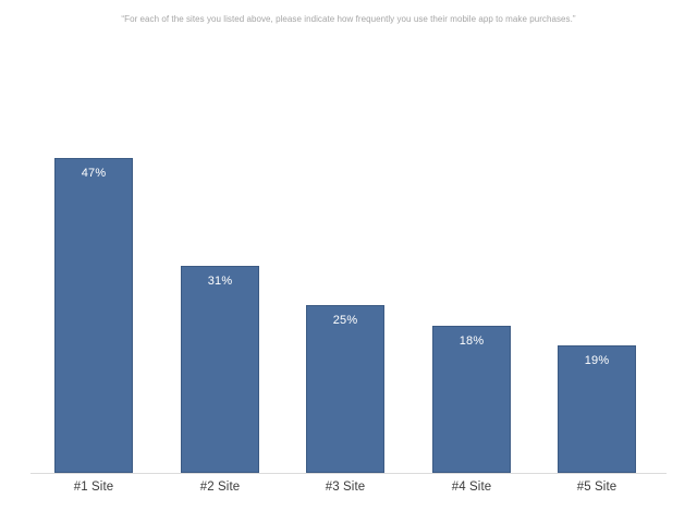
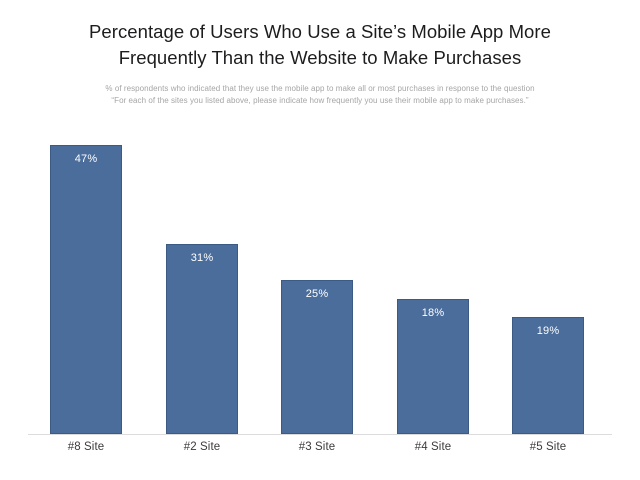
+ Percentage of Users Who Use a Site’s Mobile App More
+ Frequently Than the Website to Make Purchases
+ % of respondents who indicated that they use the mobile app to make all or most purchases in response to the question
  “For each of the sites you listed above, please indicate how frequently you use their mobile app to make purchases.”
  47%
  31%
  25%
  18%
  19%
- #1 Site
+ #8 Site
  #2 Site
  #3 Site
  #4 Site
  #5 Site
